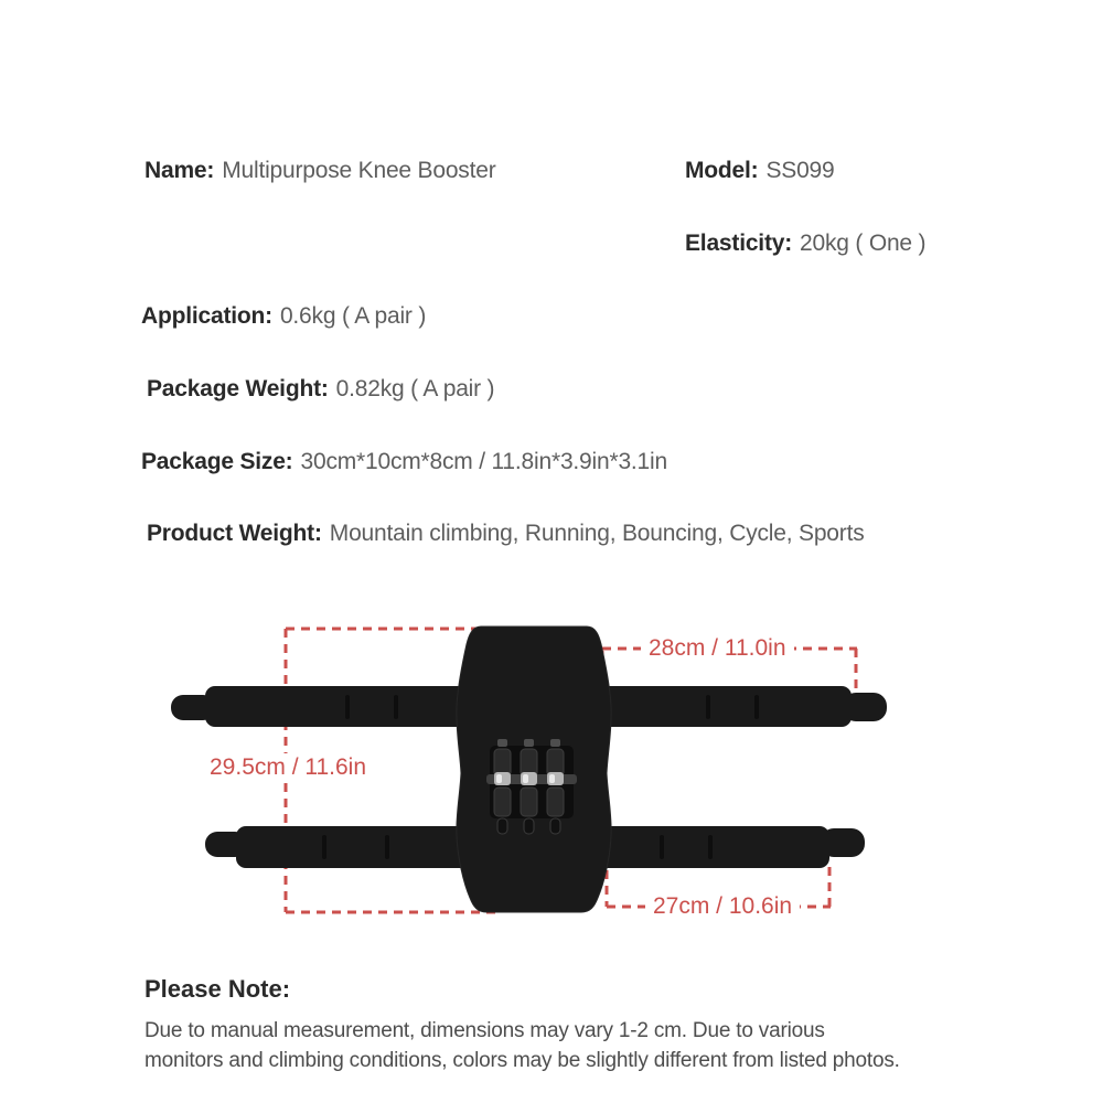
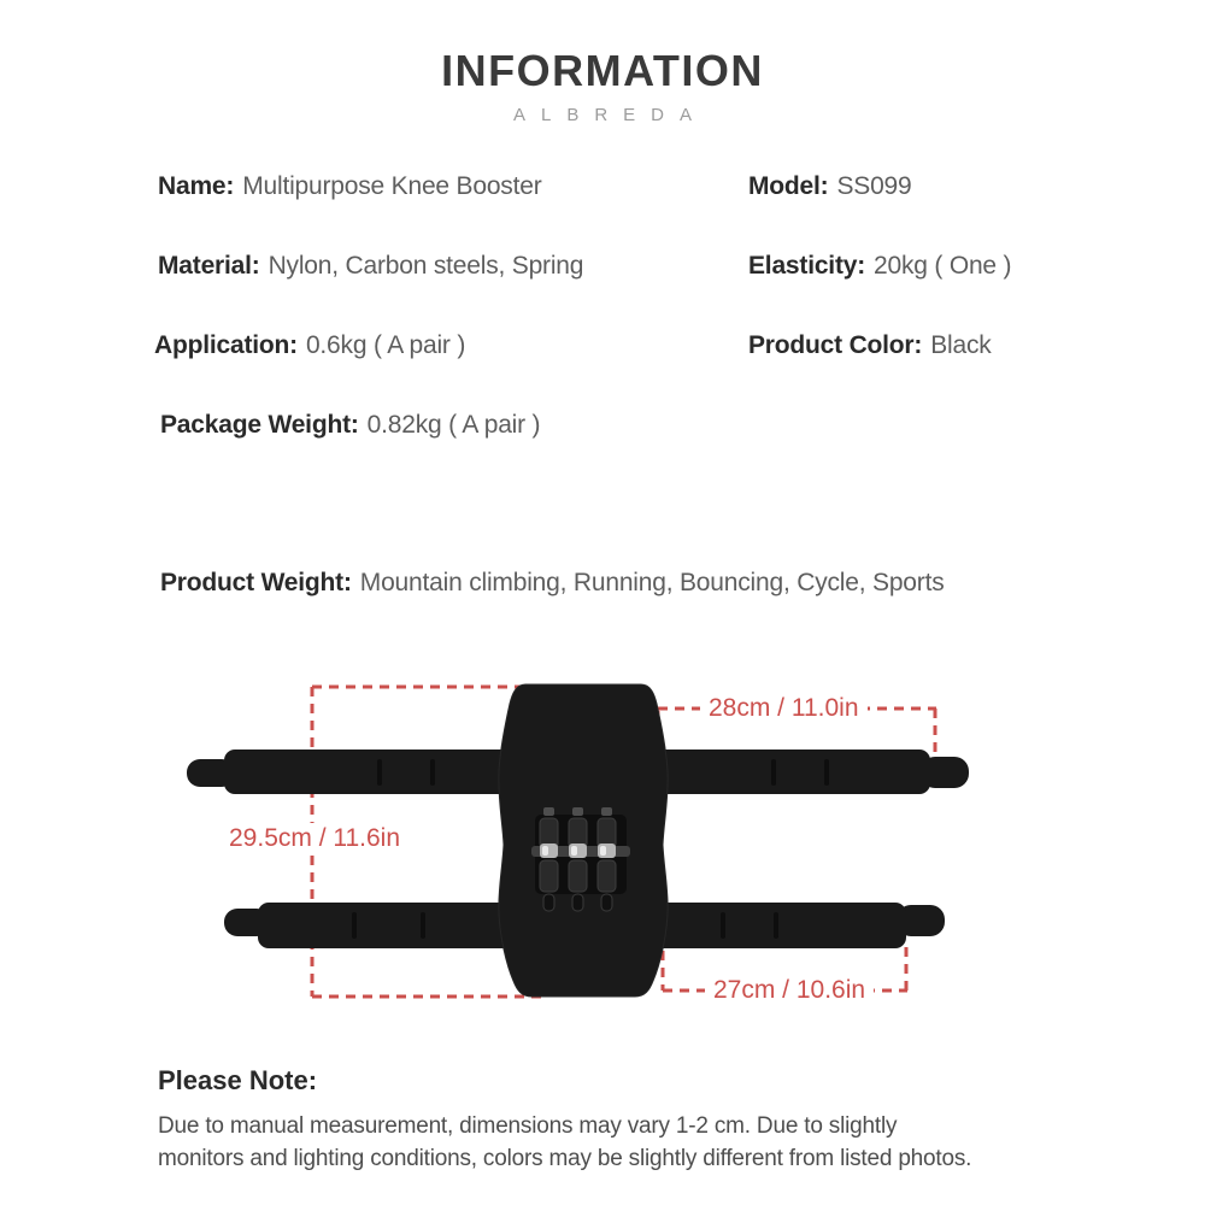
+ INFORMATION
+ ALBREDA
  Name: Multipurpose Knee Booster
+ Material: Nylon, Carbon steels, Spring
  Application: 0.6kg ( A pair )
  Package Weight: 0.82kg ( A pair )
- Package Size: 30cm*10cm*8cm / 11.8in*3.9in*3.1in
  Product Weight: Mountain climbing, Running, Bouncing, Cycle, Sports
  Model: SS099
  Elasticity: 20kg ( One )
+ Product Color: Black
  28cm / 11.0in
  29.5cm / 11.6in
  27cm / 10.6in
  Please Note:
- Due to manual measurement, dimensions may vary 1-2 cm. Due to various
+ Due to manual measurement, dimensions may vary 1-2 cm. Due to slightly
- monitors and climbing conditions, colors may be slightly different from listed photos.
+ monitors and lighting conditions, colors may be slightly different from listed photos.
